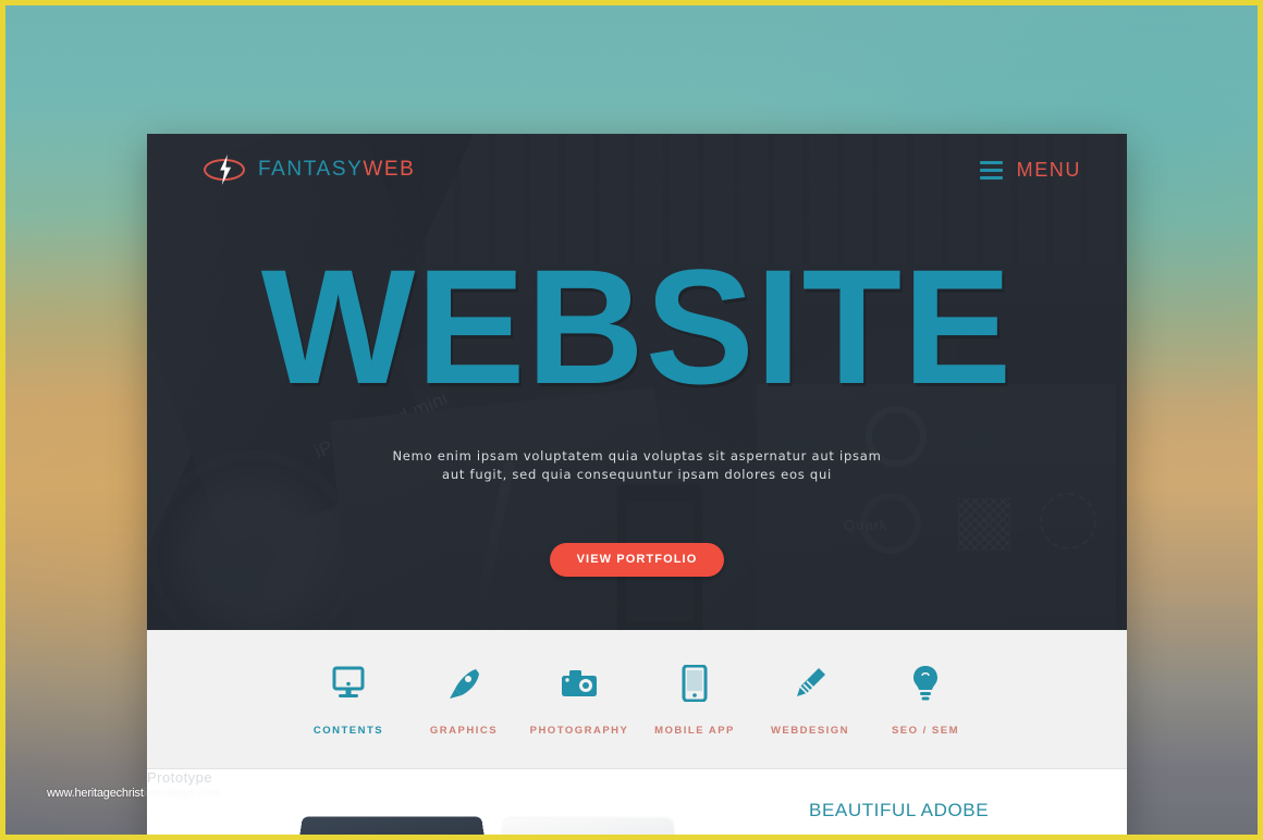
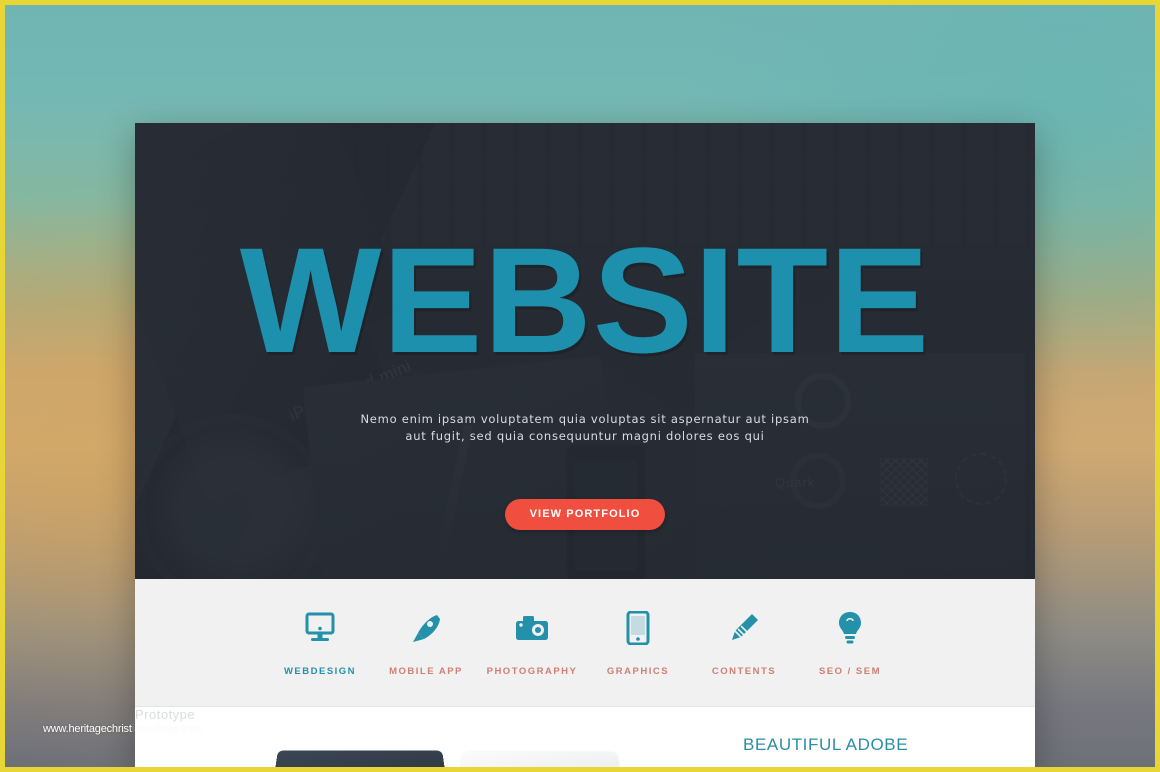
- FANTASYWEB
- MENU
  WEBSITE
  Nemo enim ipsam voluptatem quia voluptas sit aspernatur aut ipsam
- aut fugit, sed quia consequuntur ipsam dolores eos qui
+ aut fugit, sed quia consequuntur magni dolores eos qui
  VIEW PORTFOLIO
- CONTENTS
+ WEBDESIGN
- GRAPHICS
+ MOBILE APP
  PHOTOGRAPHY
- MOBILE APP
+ GRAPHICS
- WEBDESIGN
+ CONTENTS
  SEO / SEM
  Prototype
  BEAUTIFUL ADOBE
  www.heritagechristiancollege.com
